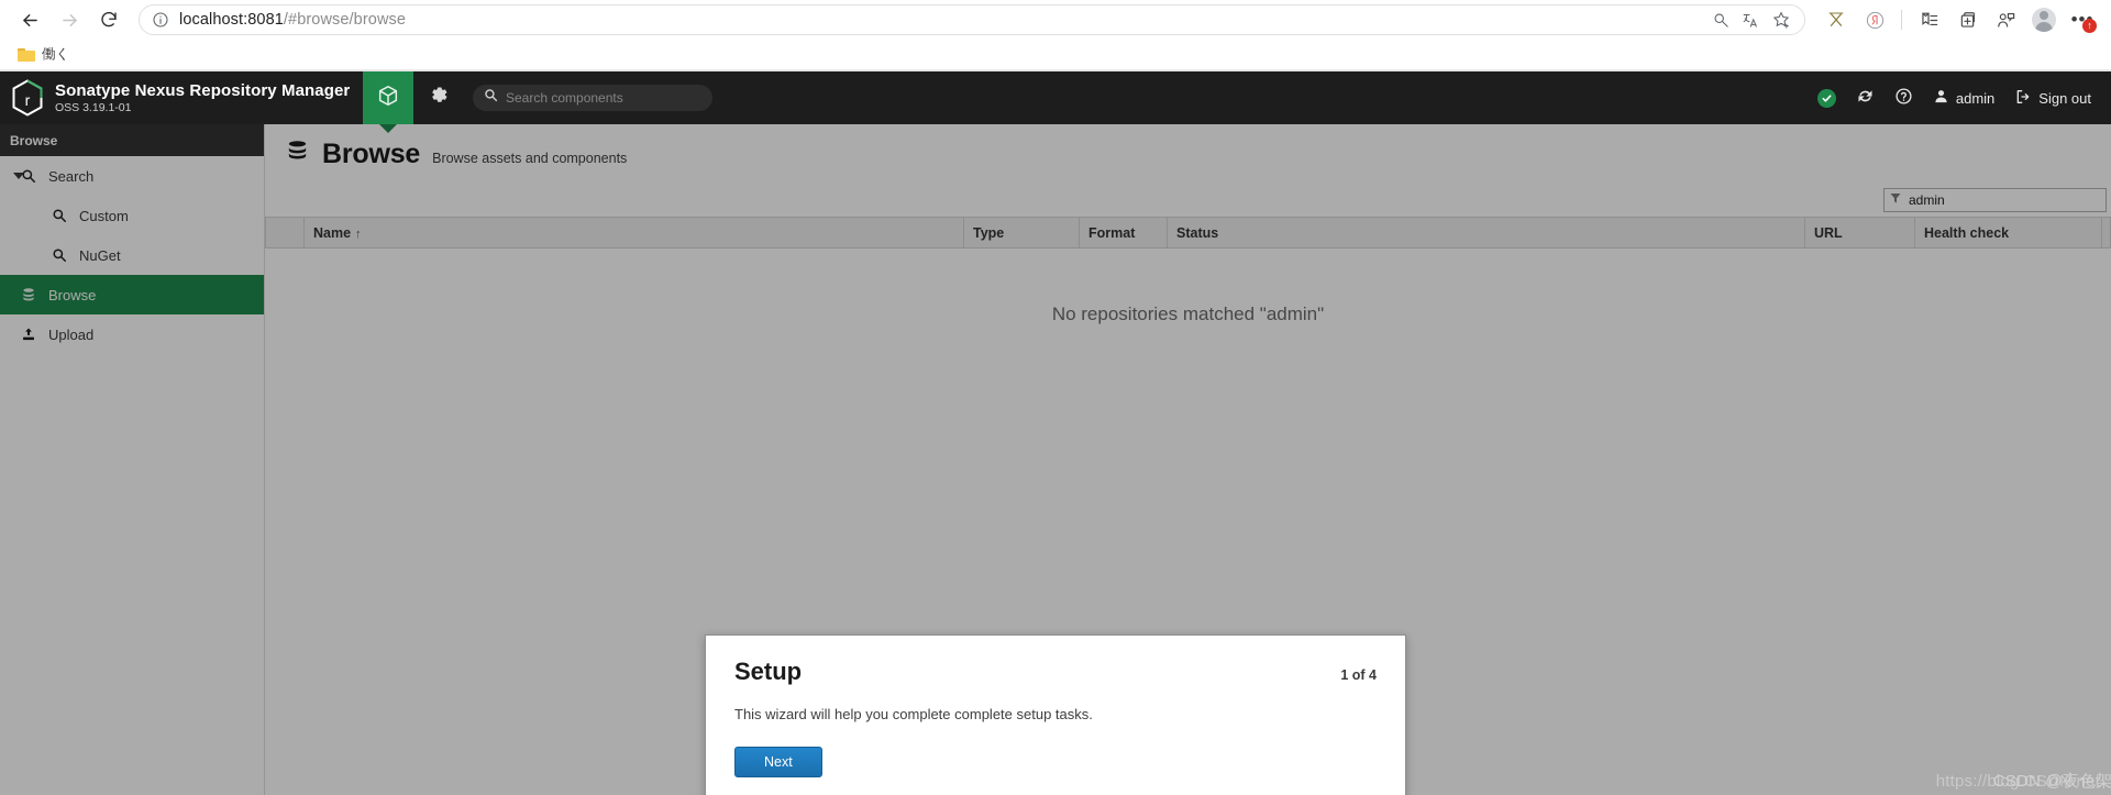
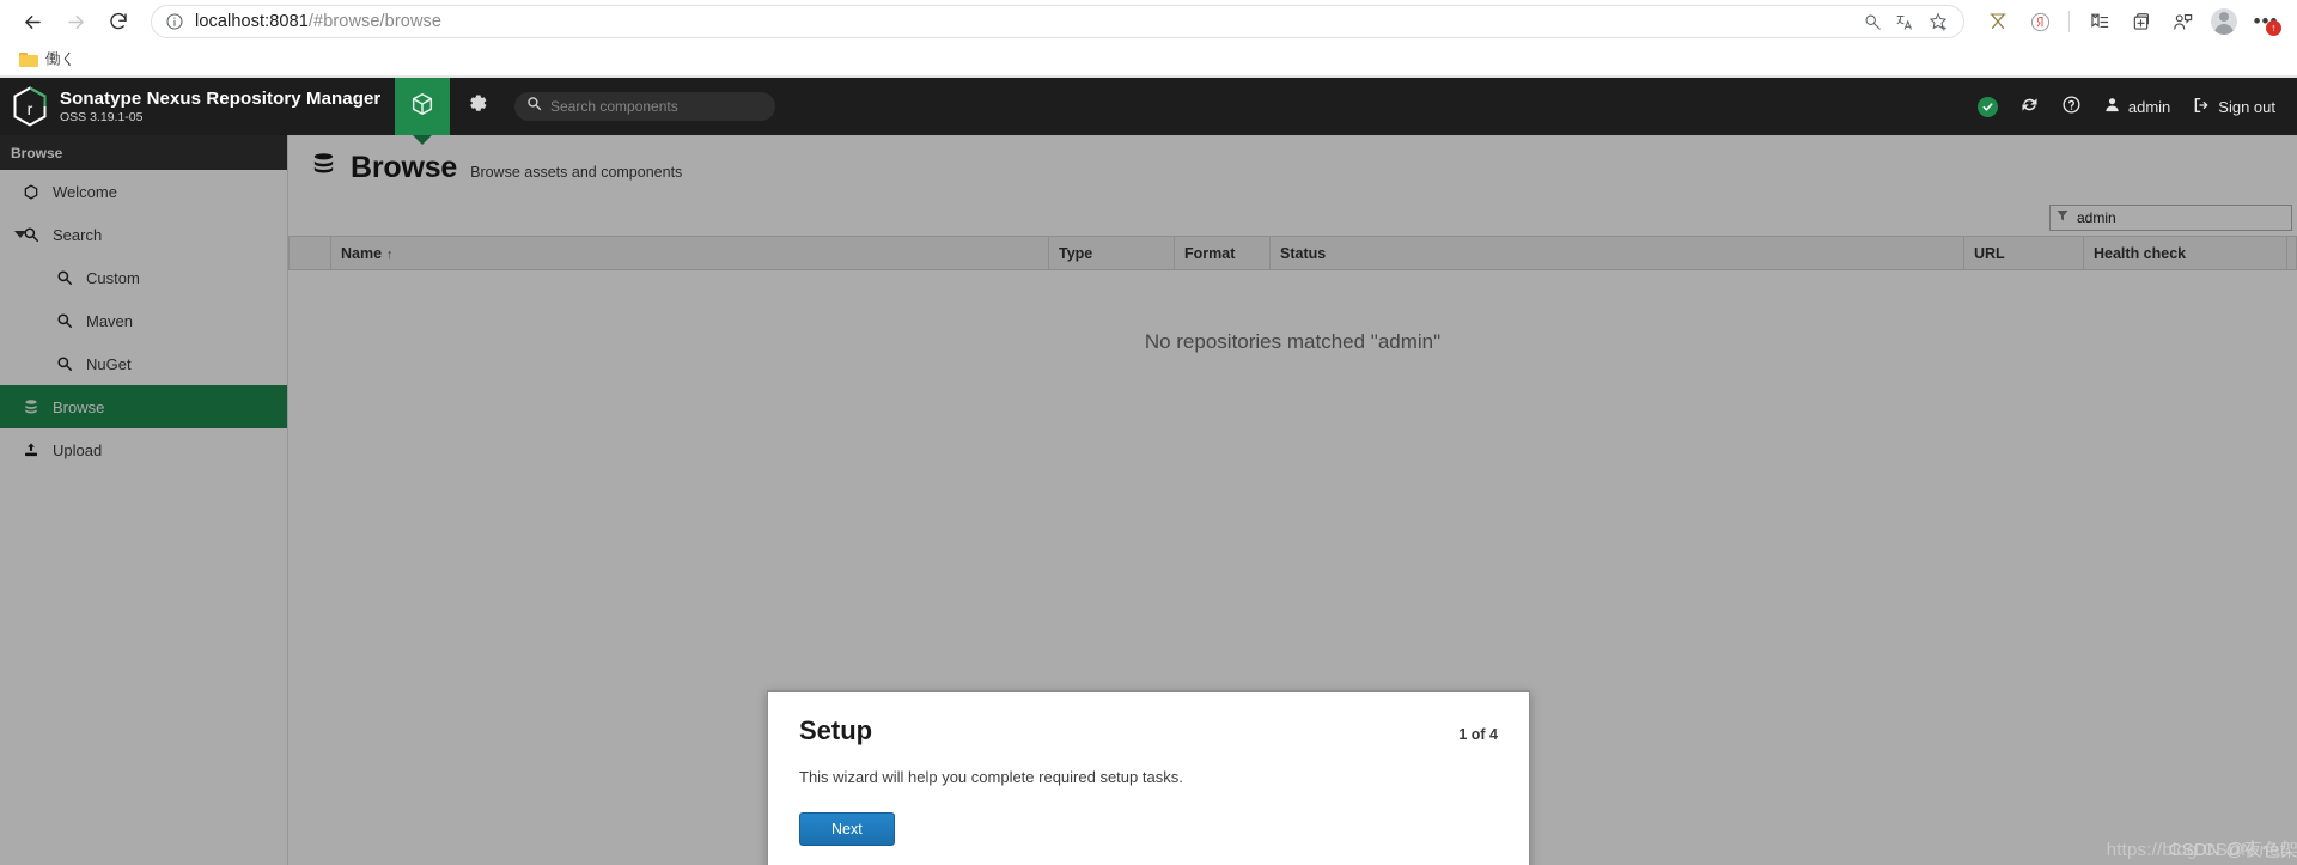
  localhost:8081/#browse/browse
  ↑
  働く
  r
  Sonatype Nexus Repository Manager
- OSS 3.19.1-01
+ OSS 3.19.1-05
  Search components
  admin
  Sign out
  Browse
+ Welcome
  Search
  Custom
+ Maven
  NuGet
  Browse
  Upload
  Browse
  Browse assets and components
  admin
  	Name ↑	Type	Format	Status	URL	Health check
  No repositories matched "admin"
  Setup
  1 of 4
- This wizard will help you complete complete setup tasks.
+ This wizard will help you complete required setup tasks.
  Next
  https://blog.CSDN.net
  CSDN @夜色架
